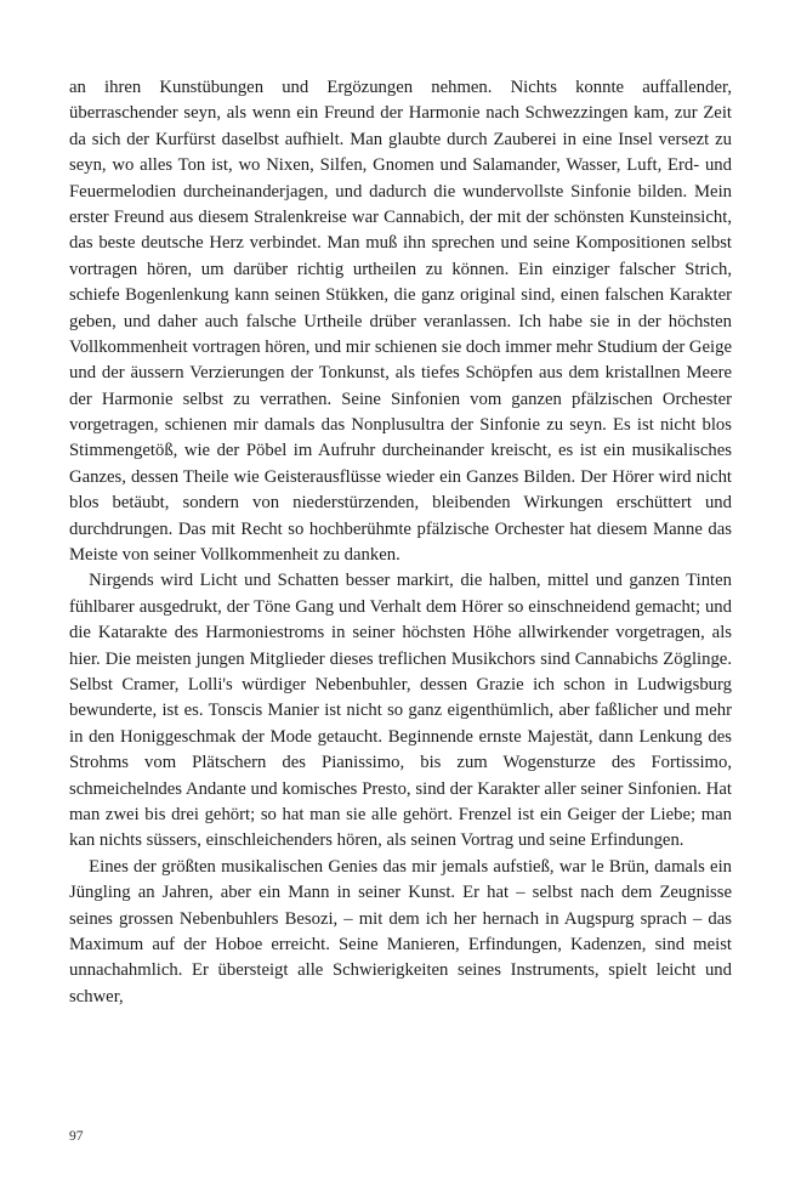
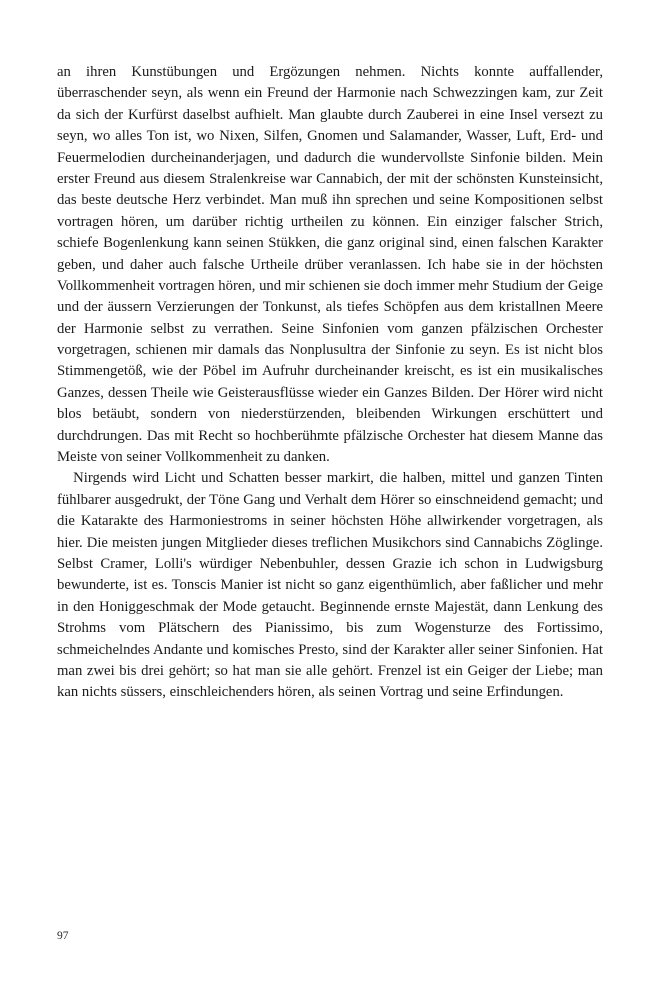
  an ihren Kunstübungen und Ergözungen nehmen. Nichts konnte auffallender, überraschender seyn, als wenn ein Freund der Harmonie nach Schwezzingen kam, zur Zeit da sich der Kurfürst daselbst aufhielt. Man glaubte durch Zauberei in eine Insel versezt zu seyn, wo alles Ton ist, wo Nixen, Silfen, Gnomen und Salamander, Wasser, Luft, Erd- und Feuermelodien durcheinanderjagen, und dadurch die wundervollste Sinfonie bilden. Mein erster Freund aus diesem Stralenkreise war Cannabich, der mit der schönsten Kunsteinsicht, das beste deutsche Herz verbindet. Man muß ihn sprechen und seine Kompositionen selbst vortragen hören, um darüber richtig urtheilen zu können. Ein einziger falscher Strich, schiefe Bogenlenkung kann seinen Stükken, die ganz original sind, einen falschen Karakter geben, und daher auch falsche Urtheile drüber veranlassen. Ich habe sie in der höchsten Vollkommenheit vortragen hören, und mir schienen sie doch immer mehr Studium der Geige und der äussern Verzierungen der Tonkunst, als tiefes Schöpfen aus dem kristallnen Meere der Harmonie selbst zu verrathen. Seine Sinfonien vom ganzen pfälzischen Orchester vorgetragen, schienen mir damals das Nonplusultra der Sinfonie zu seyn. Es ist nicht blos Stimmengetöß, wie der Pöbel im Aufruhr durcheinander kreischt, es ist ein musikalisches Ganzes, dessen Theile wie Geisterausflüsse wieder ein Ganzes Bilden. Der Hörer wird nicht blos betäubt, sondern von niederstürzenden, bleibenden Wirkungen erschüttert und durchdrungen. Das mit Recht so hochberühmte pfälzische Orchester hat diesem Manne das Meiste von seiner Vollkommenheit zu danken.
  Nirgends wird Licht und Schatten besser markirt, die halben, mittel und ganzen Tinten fühlbarer ausgedrukt, der Töne Gang und Verhalt dem Hörer so einschneidend gemacht; und die Katarakte des Harmoniestroms in seiner höchsten Höhe allwirkender vorgetragen, als hier. Die meisten jungen Mitglieder dieses treflichen Musikchors sind Cannabichs Zöglinge. Selbst Cramer, Lolli's würdiger Nebenbuhler, dessen Grazie ich schon in Ludwigsburg bewunderte, ist es. Tonscis Manier ist nicht so ganz eigenthümlich, aber faßlicher und mehr in den Honiggeschmak der Mode getaucht. Beginnende ernste Majestät, dann Lenkung des Strohms vom Plätschern des Pianissimo, bis zum Wogensturze des Fortissimo, schmeichelndes Andante und komisches Presto, sind der Karakter aller seiner Sinfonien. Hat man zwei bis drei gehört; so hat man sie alle gehört. Frenzel ist ein Geiger der Liebe; man kan nichts süssers, einschleichenders hören, als seinen Vortrag und seine Erfindungen.
- Eines der größten musikalischen Genies das mir jemals aufstieß, war le Brün, damals ein Jüngling an Jahren, aber ein Mann in seiner Kunst. Er hat – selbst nach dem Zeugnisse seines grossen Nebenbuhlers Besozi, – mit dem ich her hernach in Augspurg sprach – das Maximum auf der Hoboe erreicht. Seine Manieren, Erfindungen, Kadenzen, sind meist unnachahmlich. Er übersteigt alle Schwierigkeiten seines Instruments, spielt leicht und schwer,
  97
